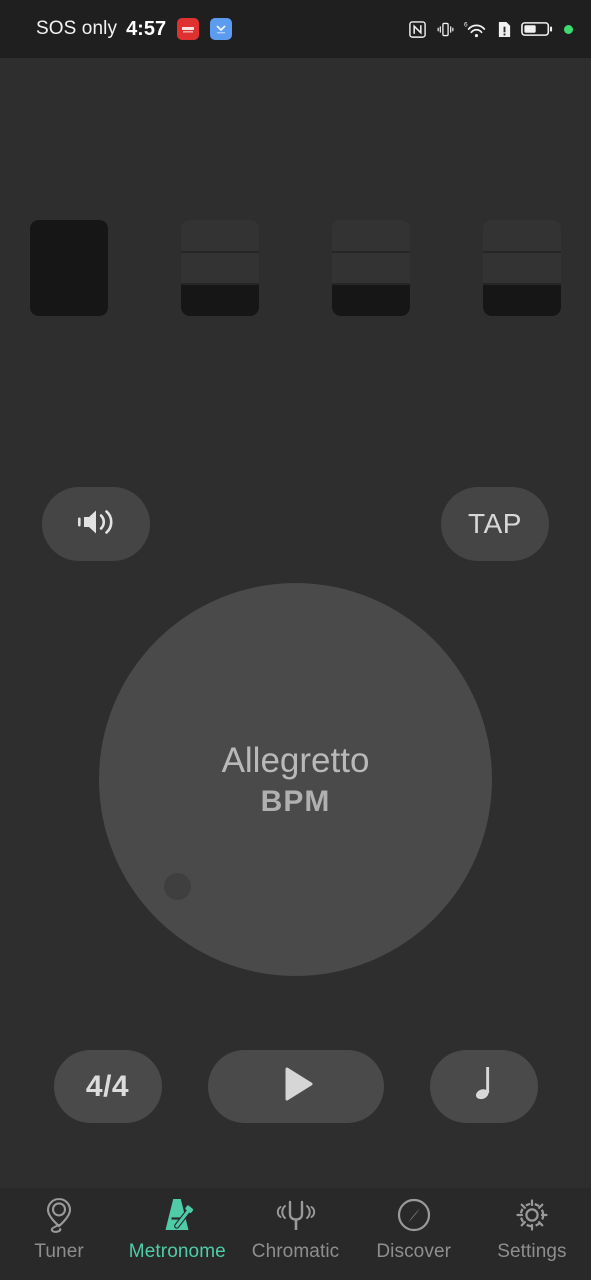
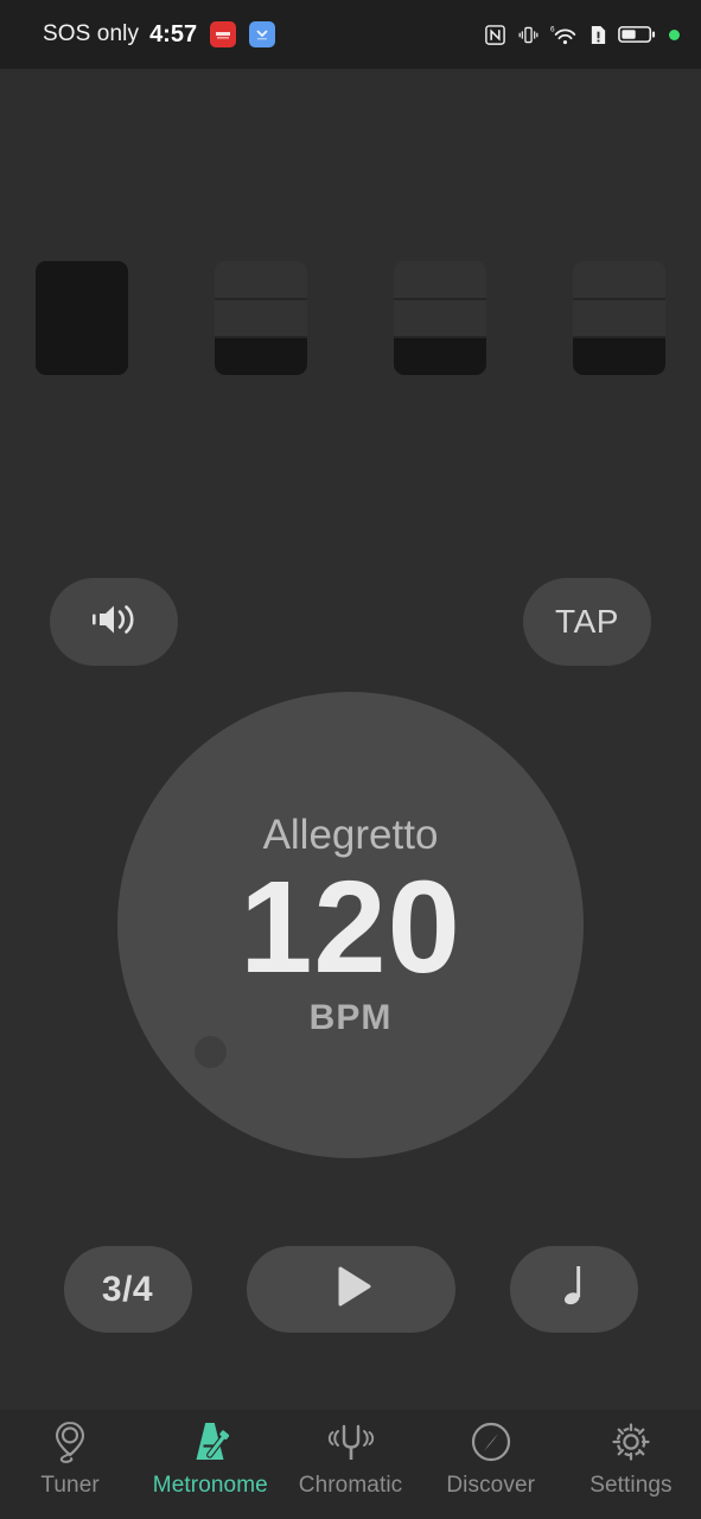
  SOS only
  4:57
  TAP
  Allegretto
+ 120
  BPM
- 4/4
+ 3/4
  Tuner
  Metronome
  Chromatic
  Discover
  Settings
